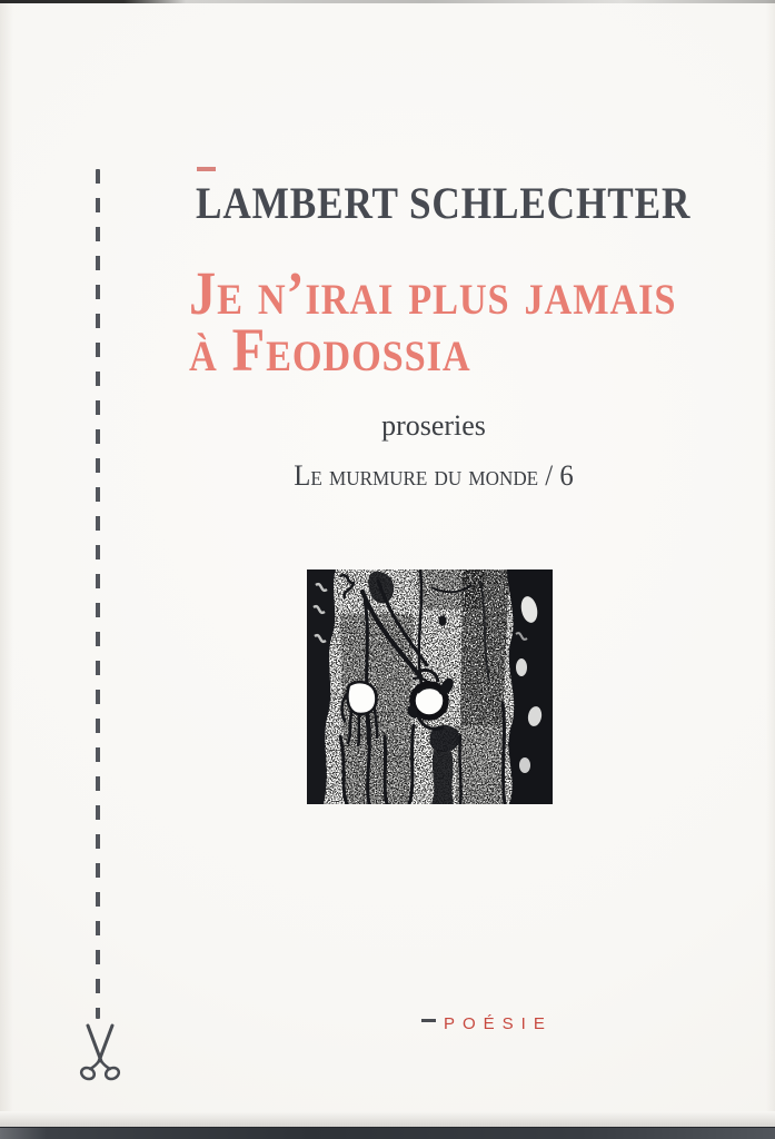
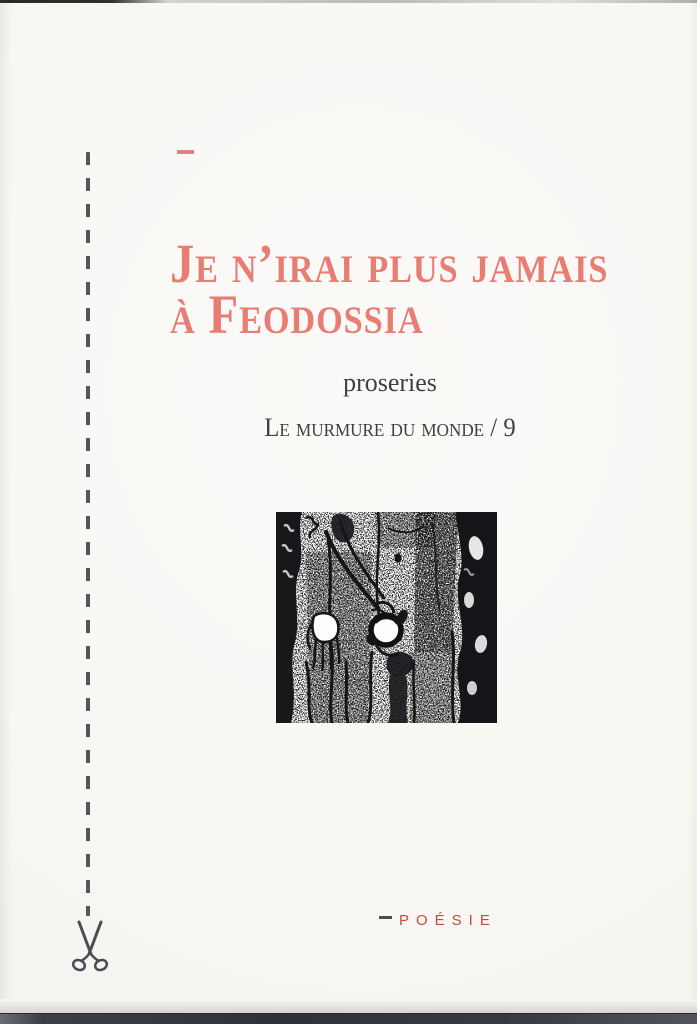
- LAMBERT SCHLECHTER
  Je n’irai plus jamais
  à Feodossia
  proseries
- Le murmure du monde / 6
+ Le murmure du monde / 9
  POÉSIE
